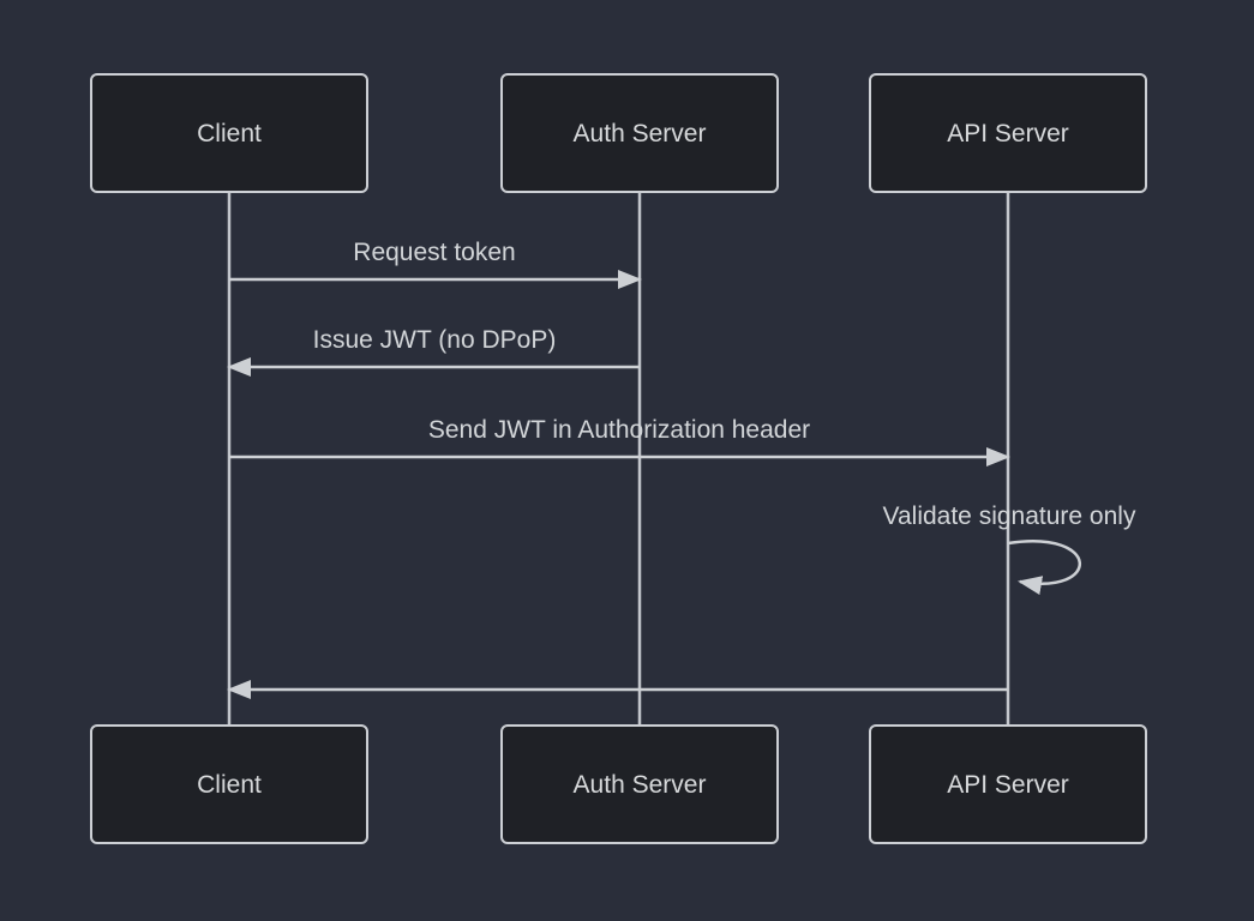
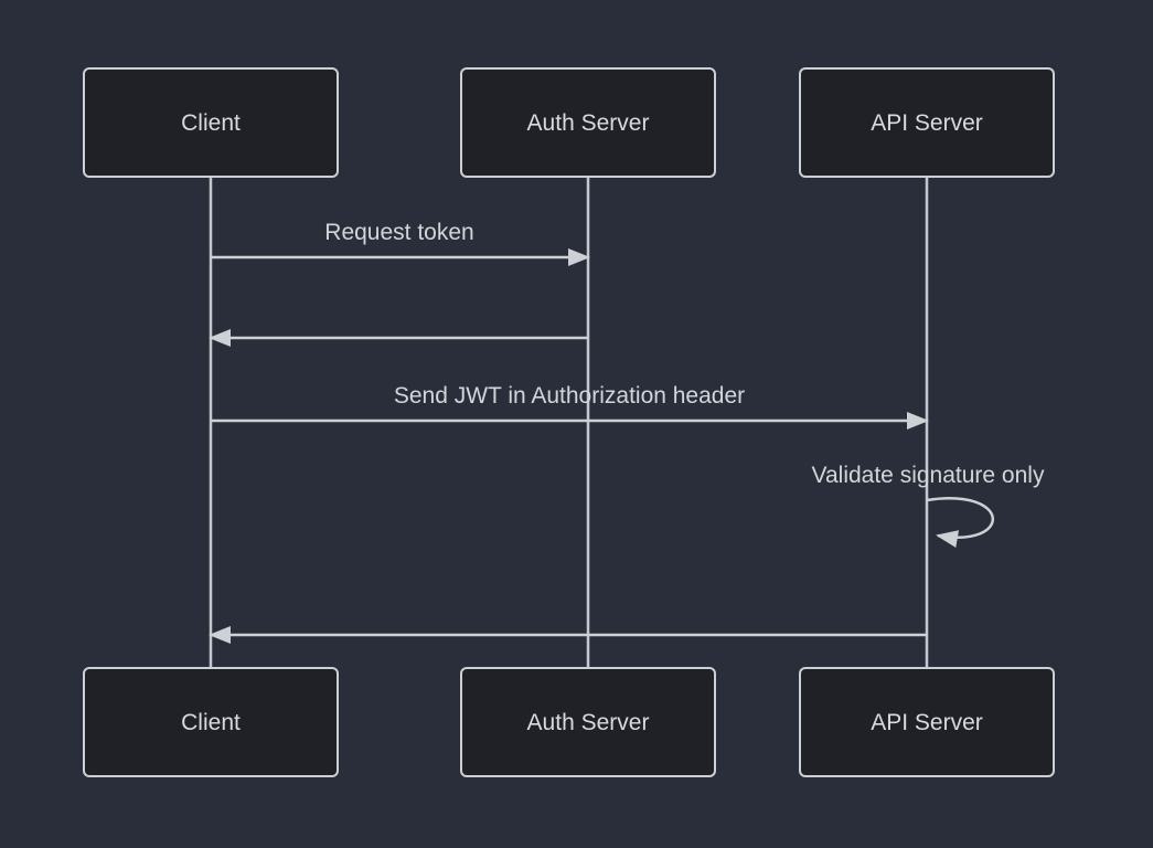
  Client
  Auth Server
  API Server
  Request token
- Issue JWT (no DPoP)
  Send JWT in Authorization header
  Validate signature only
  Client
  Auth Server
  API Server
